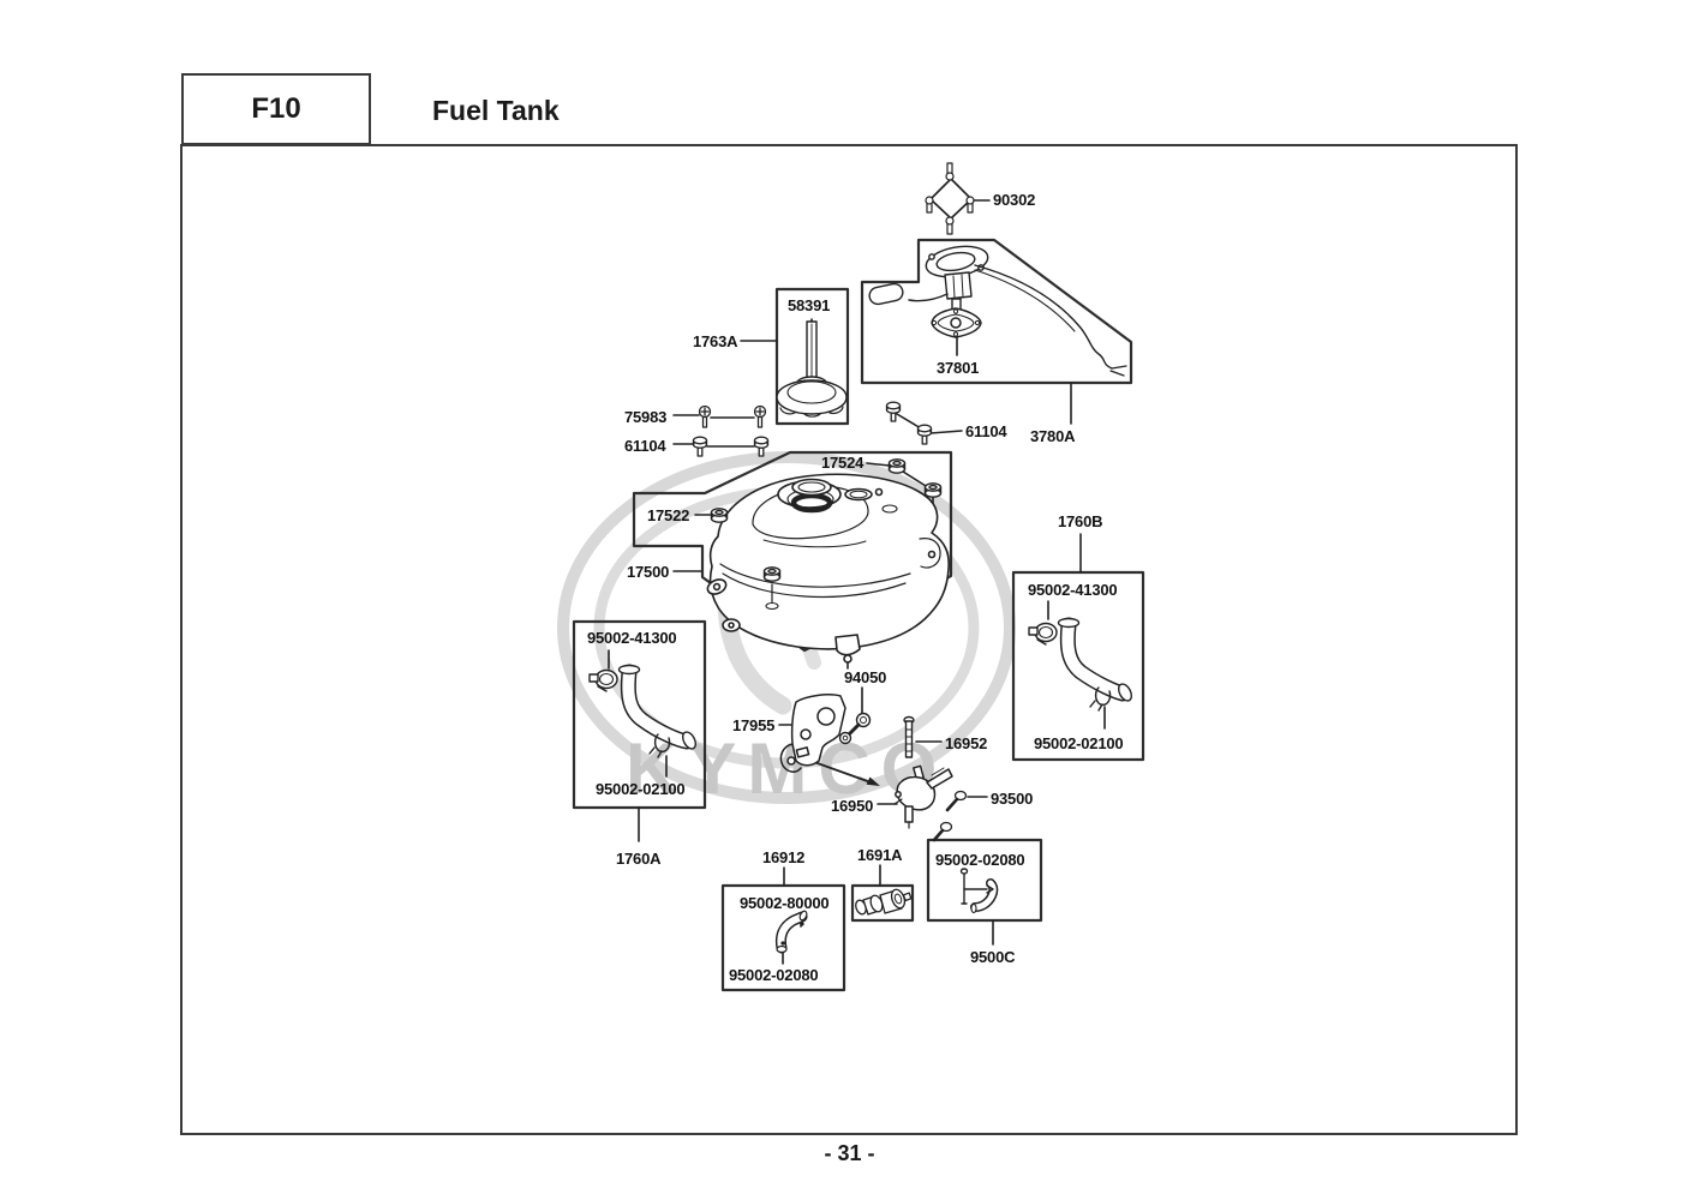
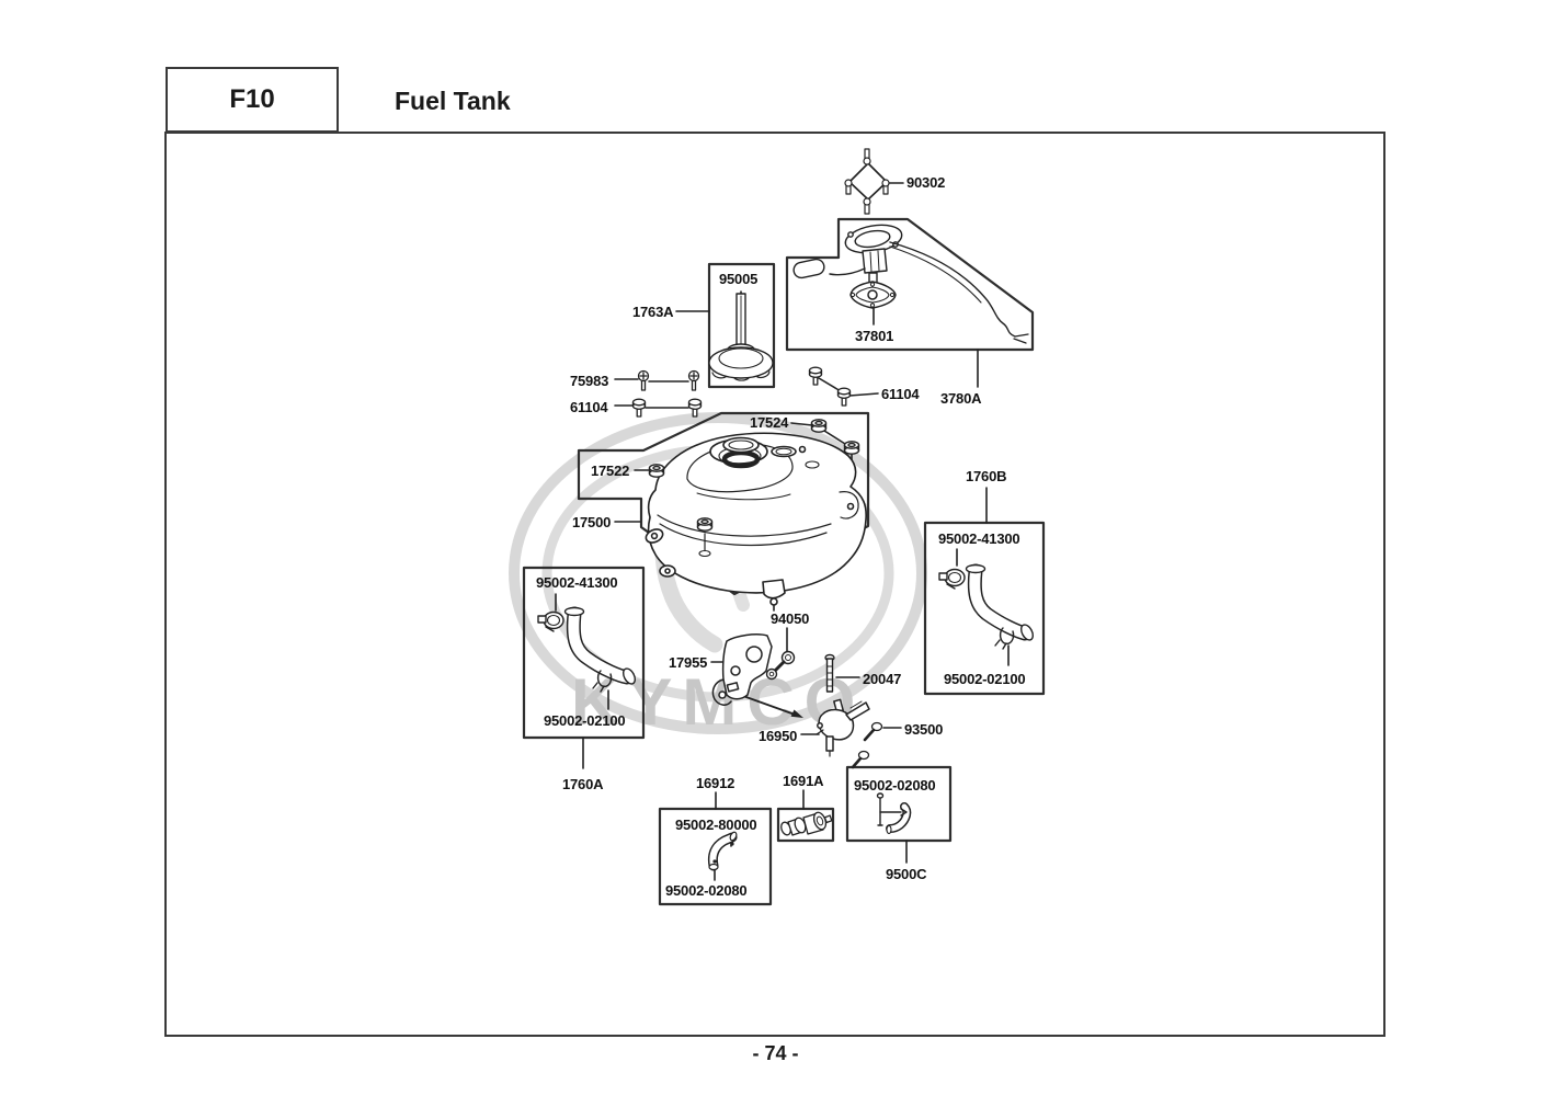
  KYMC
  F10
  Fuel Tank
  90302
- 58391
+ 95005
  1763A
  37801
  61104
  3780A
  75983
  61104
  17524
  17522
  17500
  1760B
  95002-41300
  95002-02100
  95002-41300
  95002-02100
  1760A
  94050
  17955
- 16952
+ 20047
  16950
  93500
  16912
  1691A
  95002-80000
  95002-02080
  95002-02080
  9500C
- - 31 -
+ - 74 -
